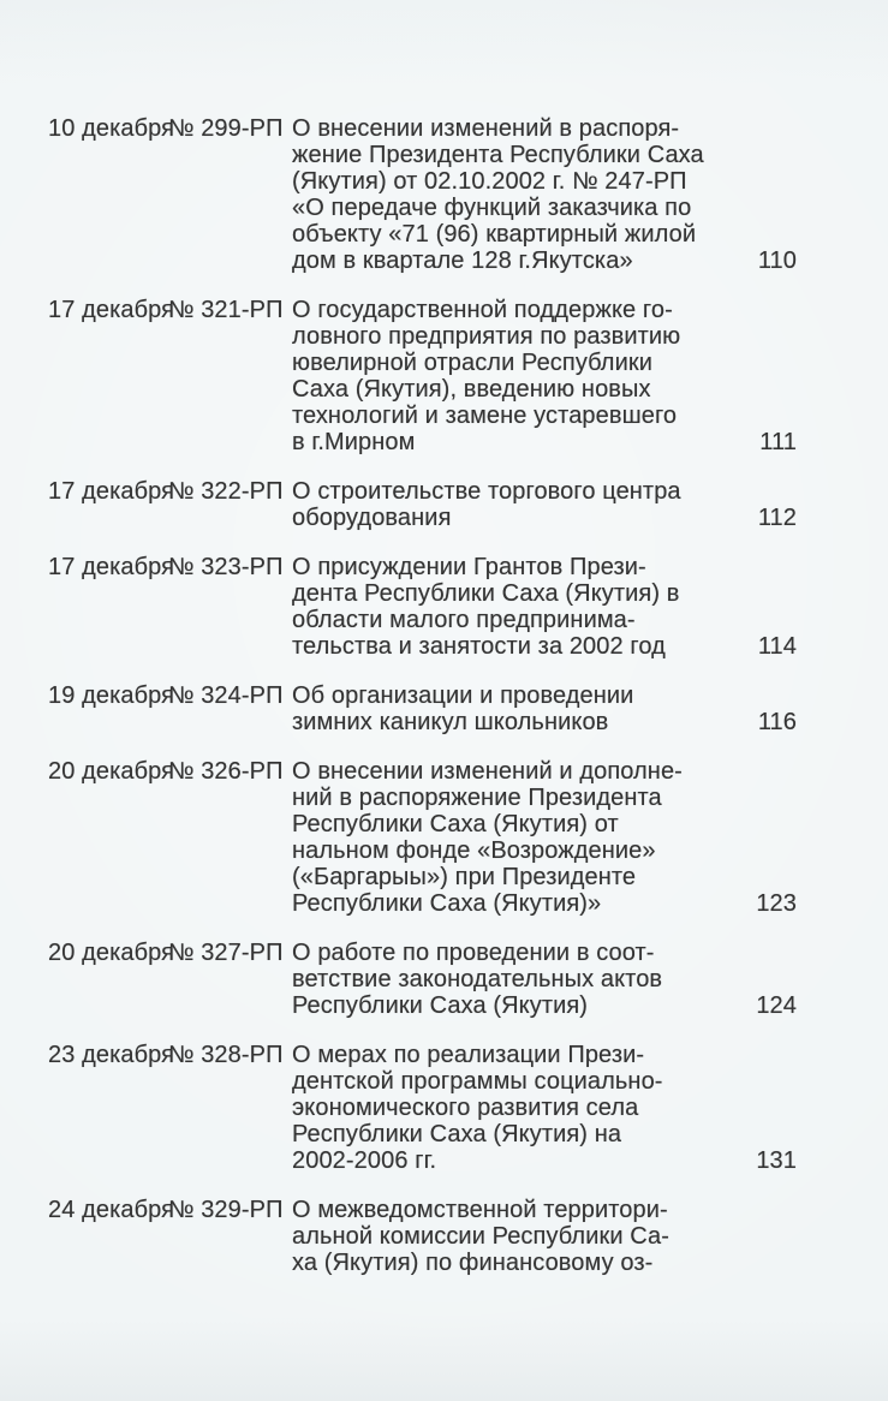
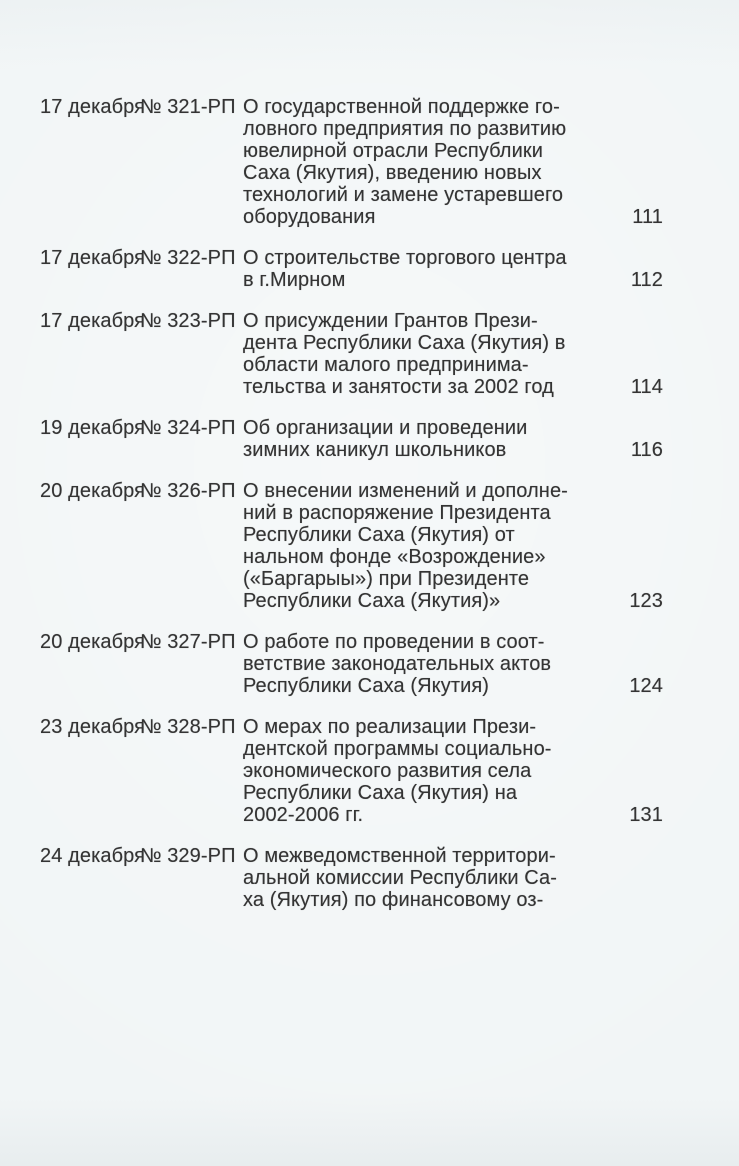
- 10 декабря№ 299-РП
- О внесении изменений в распоря-
- жение Президента Республики Саха
- (Якутия) от 02.10.2002 г. № 247-РП
- «О передаче функций заказчика по
- объекту «71 (96) квартирный жилой
- дом в квартале 128 г.Якутска»
- 110
  17 декабря№ 321-РП
  О государственной поддержке го-
  ловного предприятия по развитию
  ювелирной отрасли Республики
  Саха (Якутия), введению новых
  технологий и замене устаревшего
- в г.Мирном
+ оборудования
  111
  17 декабря№ 322-РП
  О строительстве торгового центра
- оборудования
+ в г.Мирном
  112
  17 декабря№ 323-РП
  О присуждении Грантов Прези-
  дента Республики Саха (Якутия) в
  области малого предпринима-
  тельства и занятости за 2002 год
  114
  19 декабря№ 324-РП
  Об организации и проведении
  зимних каникул школьников
  116
  20 декабря№ 326-РП
  О внесении изменений и дополне-
  ний в распоряжение Президента
  Республики Саха (Якутия) от
  нальном фонде «Возрождение»
  («Баргарыы») при Президенте
  Республики Саха (Якутия)»
  123
  20 декабря№ 327-РП
  О работе по проведении в соот-
  ветствие законодательных актов
  Республики Саха (Якутия)
  124
  23 декабря№ 328-РП
  О мерах по реализации Прези-
  дентской программы социально-
  экономического развития села
  Республики Саха (Якутия) на
  2002-2006 гг.
  131
  24 декабря№ 329-РП
  О межведомственной территори-
  альной комиссии Республики Са-
  ха (Якутия) по финансовому оз-
